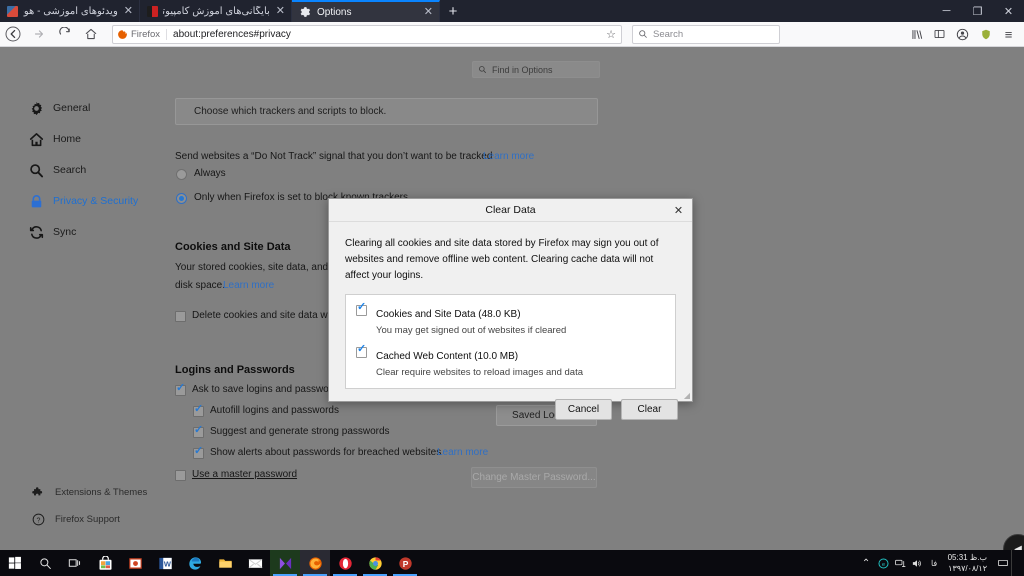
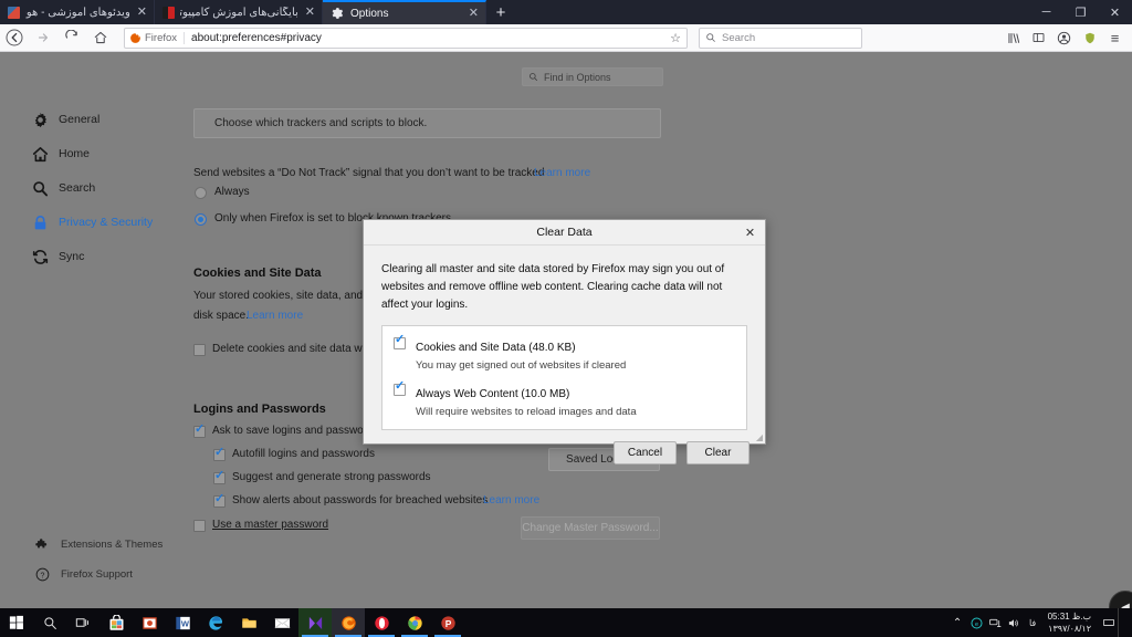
  ویدئوهای آموزشی - هو
  ✕
  بایگانی‌های آموزش کامپیوت
  ✕
  Options
  ✕
  +
  ─
  ❐
  ✕
  Firefox
  about:preferences#privacy
  ☆
  Search
  ≡
  Find in Options
  General
  Home
  Search
  Privacy & Security
  Sync
  Extensions & Themes
  Firefox Support
  Choose which trackers and scripts to block.
  Send websites a “Do Not Track” signal that you don’t want to be tracked
  Learn more
  Always
  Cookies and Site Data
  Your stored cookies, site data, and
  disk space.
  Learn more
  Delete cookies and site data w
  Logins and Passwords
  Ask to save logins and passwo
  Autofill logins and passwords
  Suggest and generate strong passwords
  Show alerts about passwords for breached websites
  Learn more
  Use a master password
  Change Master Password...
  ◀
  Clear Data
  ✕
- Clearing all cookies and site data stored by Firefox may sign you out of websites and remove offline web content. Clearing cache data will not affect your logins.
+ Clearing all master and site data stored by Firefox may sign you out of websites and remove offline web content. Clearing cache data will not affect your logins.
  Cookies and Site Data (48.0 KB)
  You may get signed out of websites if cleared
- Cached Web Content (10.0 MB)
+ Always Web Content (10.0 MB)
- Clear require websites to reload images and data
+ Will require websites to reload images and data
  Cancel
  Clear
  ◢
  W
  P
  ⌃
  فا
  ب.ظ 05:31
  ۱۳۹۷/۰۸/۱۲
